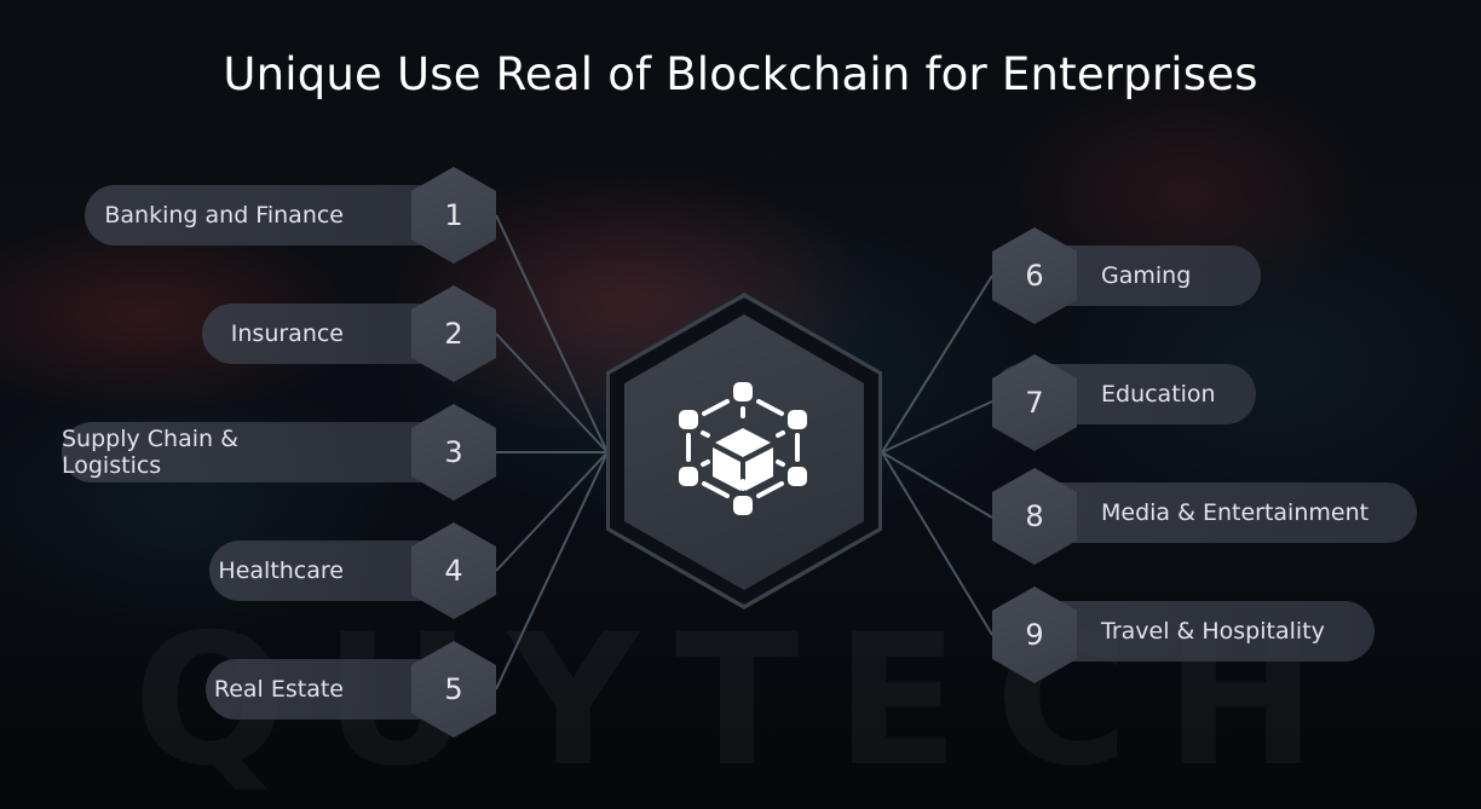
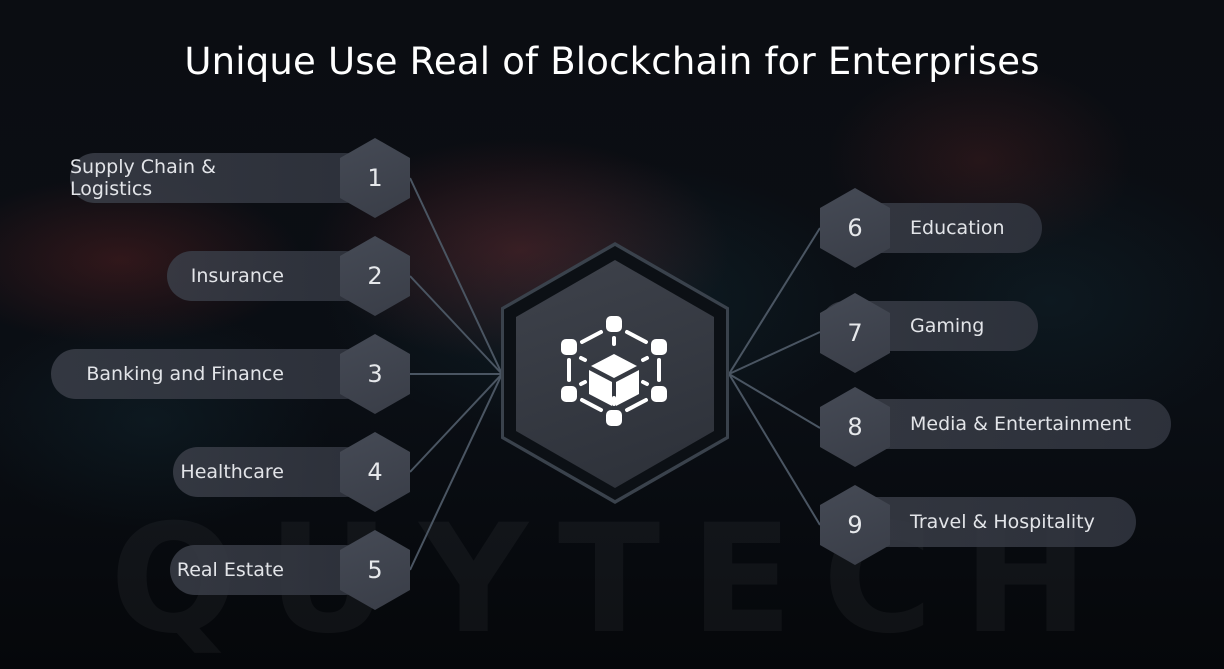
  YTECH
  Unique Use Real of Blockchain for Enterprises
- Banking and Finance
+ Supply Chain & Logistics
  1
  Insurance
  2
- Supply Chain & Logistics
+ Banking and Finance
  3
  Healthcare
  4
  Real Estate
  5
- Gaming
+ Education
  6
- Education
+ Gaming
  7
  Media & Entertainment
  8
  Travel & Hospitality
  9
